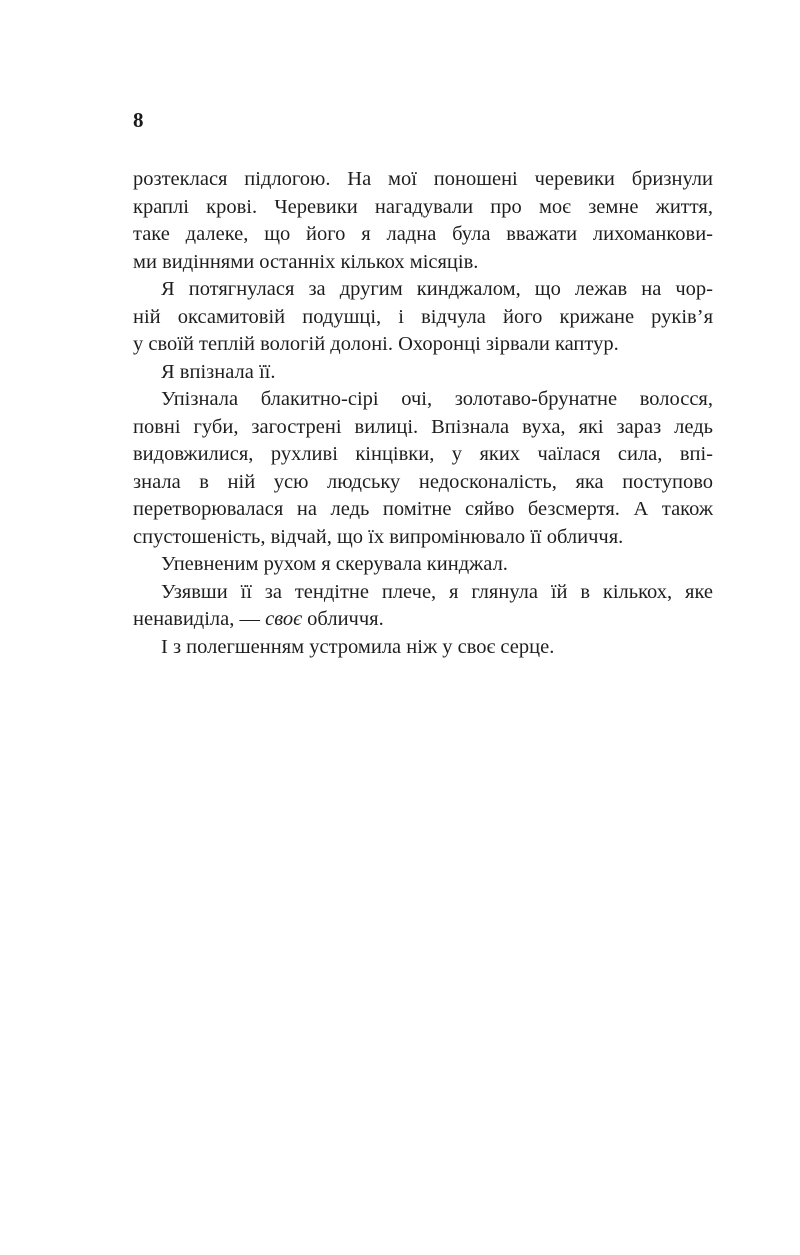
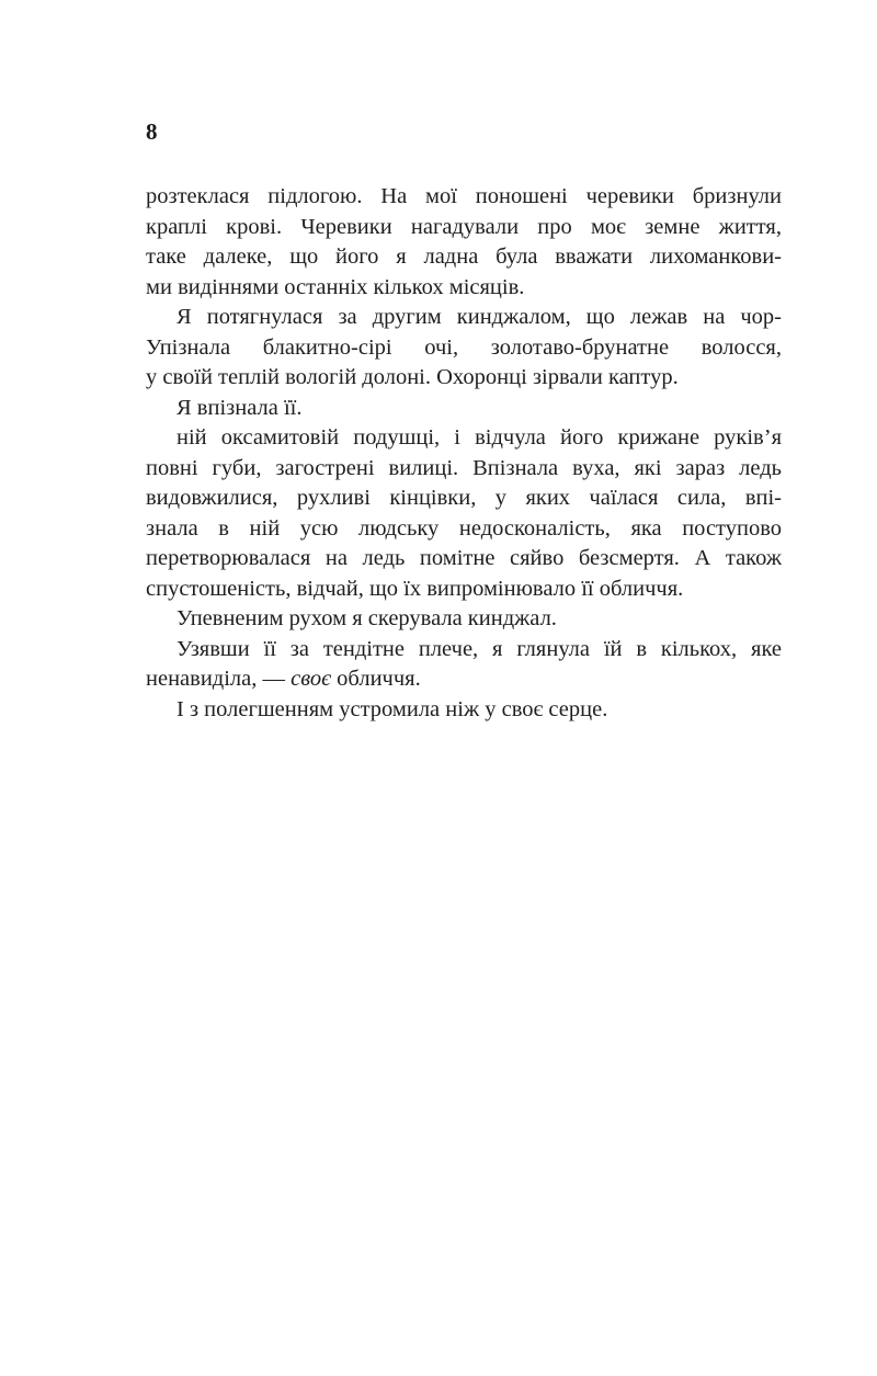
  8
  розтеклася підлогою. На мої поношені черевики бризнули
  краплі крові. Черевики нагадували про моє земне життя,
  таке далеке, що його я ладна була вважати лихоманкови-
  ми видіннями останніх кількох місяців.
  Я потягнулася за другим кинджалом, що лежав на чор-
- ній оксамитовій подушці, і відчула його крижане руків’я
+ Упізнала блакитно-сірі очі, золотаво-брунатне волосся,
  у своїй теплій вологій долоні. Охоронці зірвали каптур.
  Я впізнала її.
- Упізнала блакитно-сірі очі, золотаво-брунатне волосся,
+ ній оксамитовій подушці, і відчула його крижане руків’я
  повні губи, загострені вилиці. Впізнала вуха, які зараз ледь
  видовжилися, рухливі кінцівки, у яких чаїлася сила, впі-
  знала в ній усю людську недосконалість, яка поступово
  перетворювалася на ледь помітне сяйво безсмертя. А також
  спустошеність, відчай, що їх випромінювало її обличчя.
  Упевненим рухом я скерувала кинджал.
  Узявши її за тендітне плече, я глянула їй в кількох, яке
  ненавиділа, — своє обличчя.
  І з полегшенням устромила ніж у своє серце.
